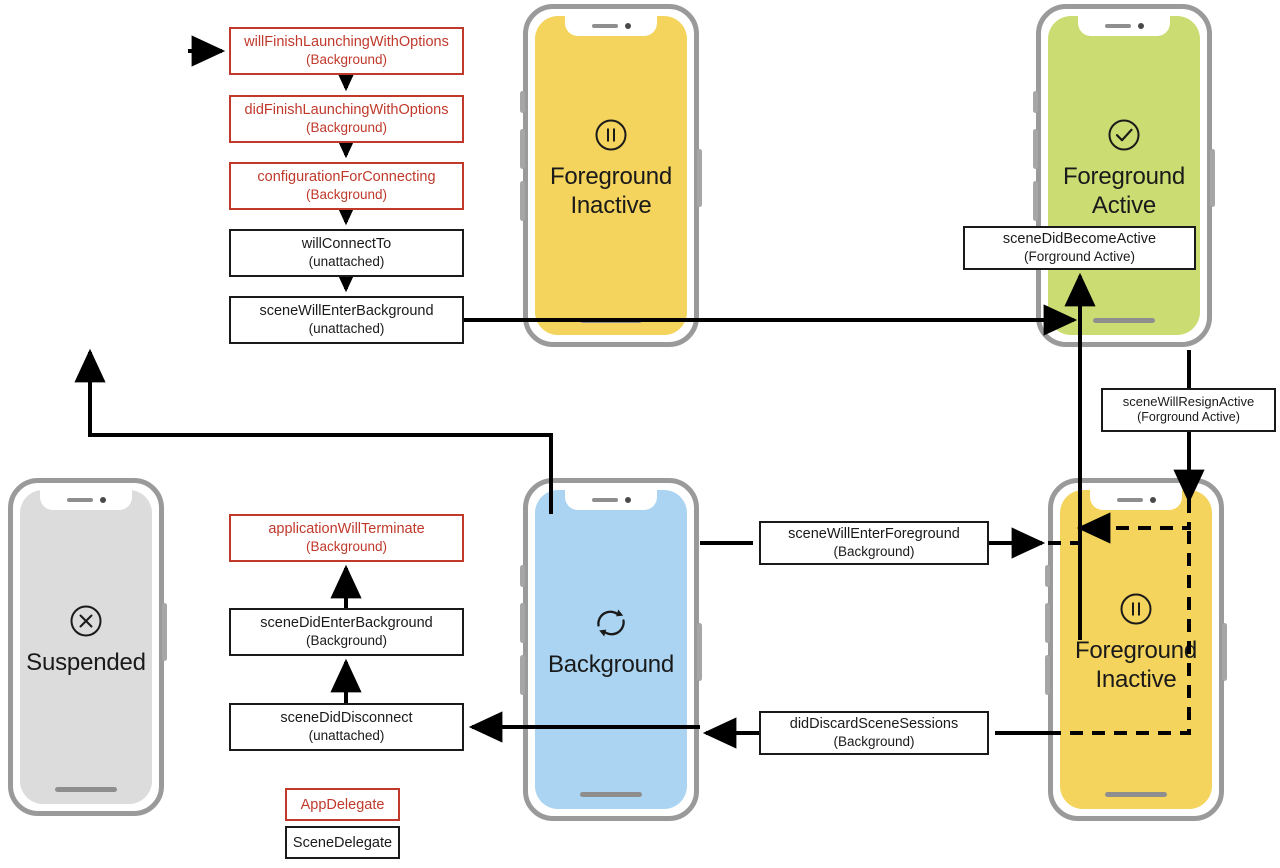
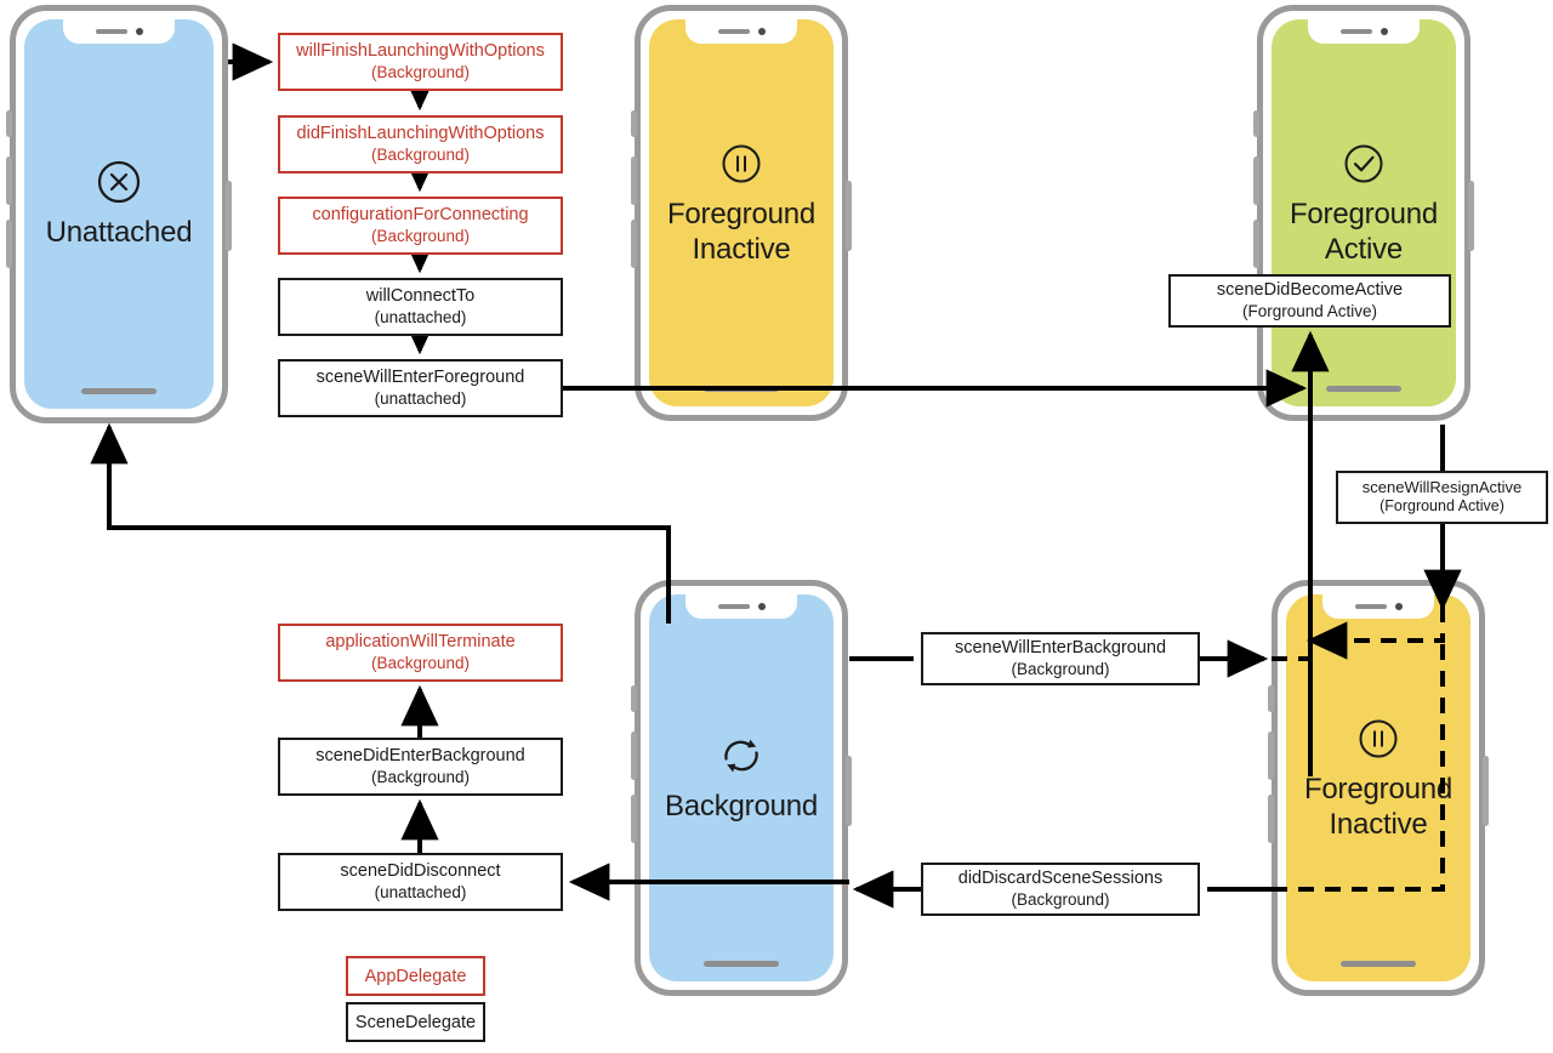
+ Unattached
  Foreground
  Inactive
  Foreground
  Active
- Suspended
  Background
  Foregroun
  Inactive
  willFinishLaunchingWithOptions
  (Background)
  didFinishLaunchingWithOptions
  (Background)
  configurationForConnecting
  (Background)
  willConnectTo
  (unattached)
- sceneWillEnterBackground
+ sceneWillEnterForeground
  (unattached)
  sceneDidBecomeActive
  (Forground Active)
  sceneWillResignActive
  (Forground Active)
  applicationWillTerminate
  (Background)
  sceneDidEnterBackground
  (Background)
  sceneDidDisconnect
  (unattached)
- sceneWillEnterForeground
+ sceneWillEnterBackground
  (Background)
  didDiscardSceneSessions
  (Background)
  AppDelegate
  SceneDelegate
